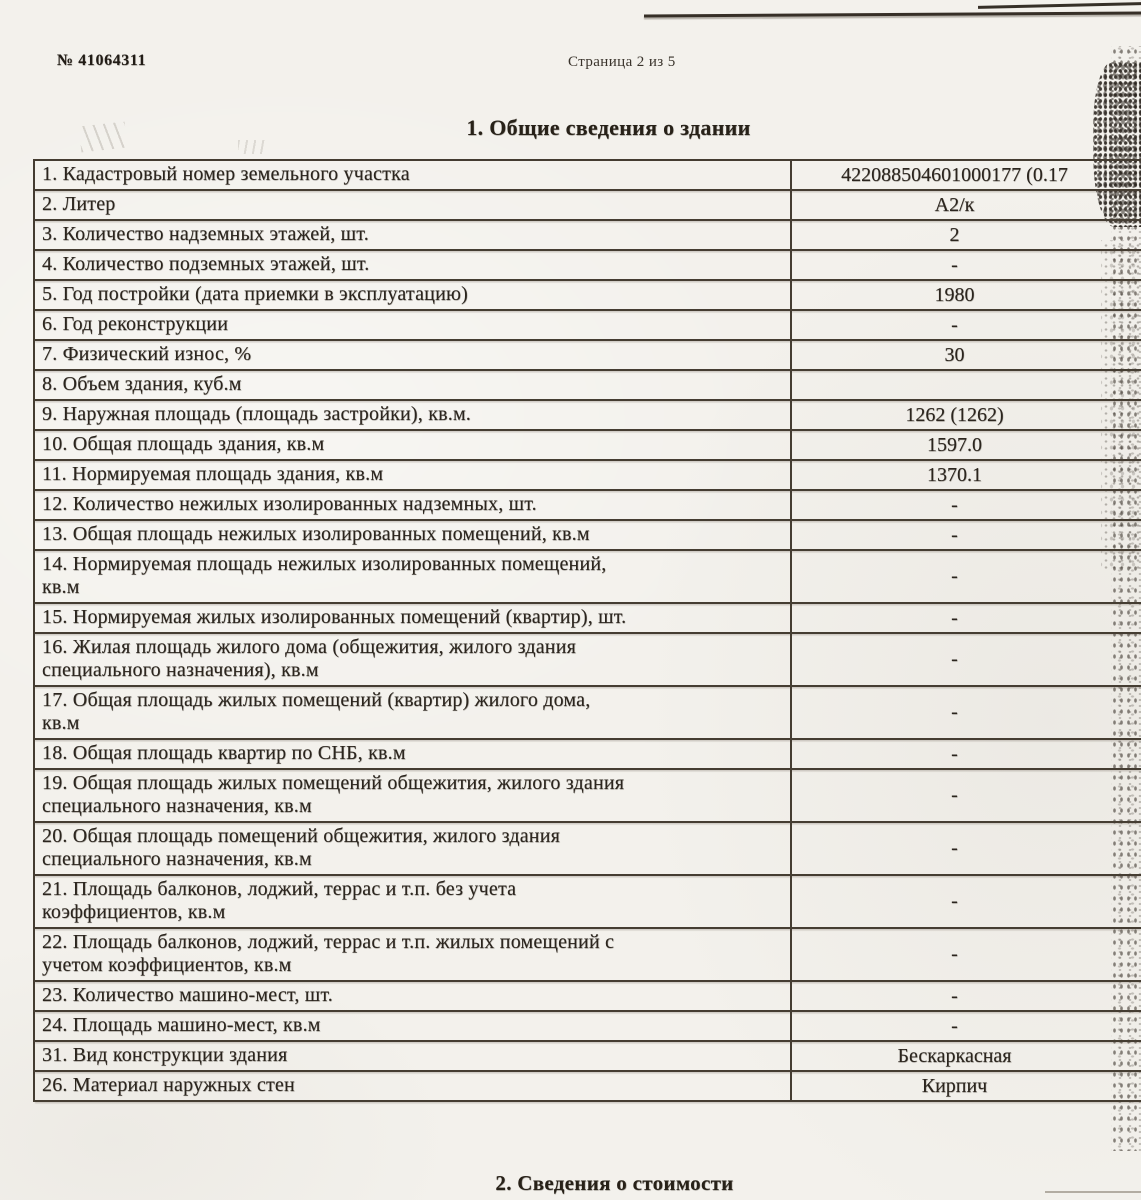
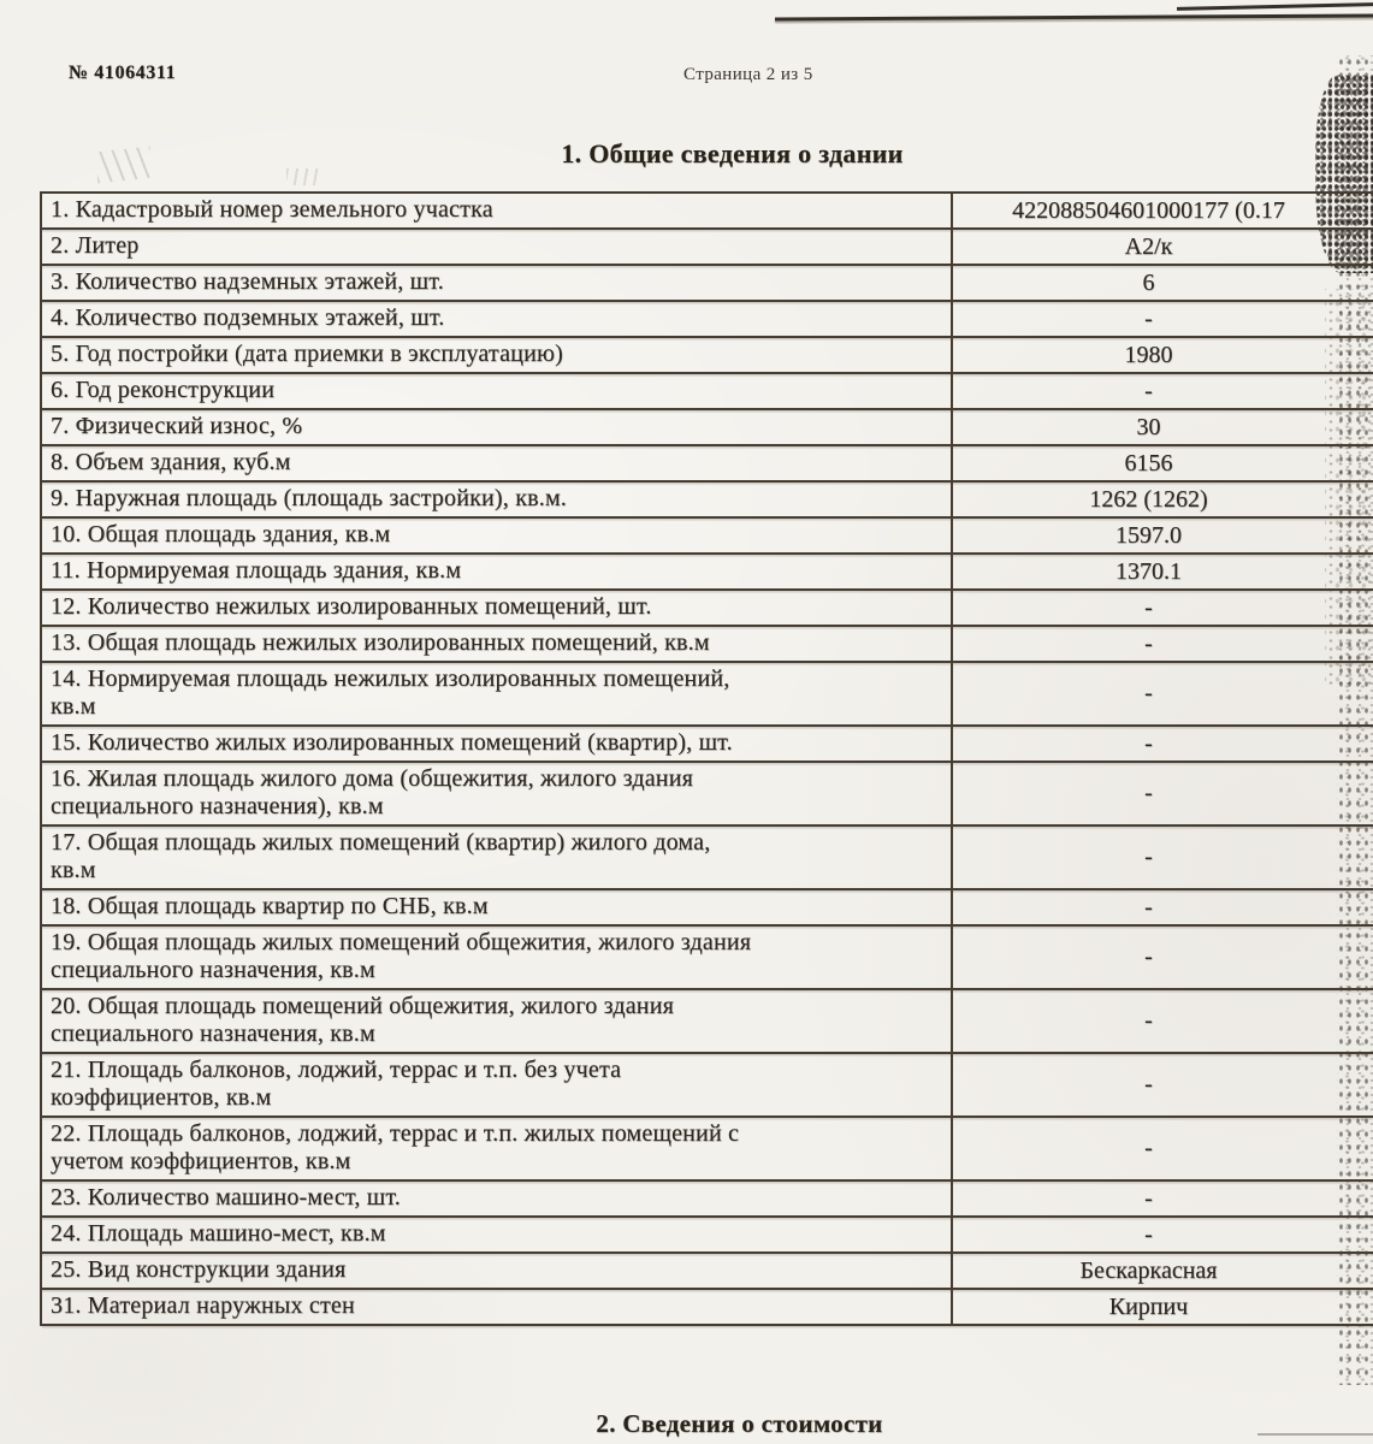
  № 41064311
  Страница 2 из 5
  1. Общие сведения о здании
  1. Кадастровый номер земельного участка
  422088504601000177 (0.17
  2. Литер
  А2/к
  3. Количество надземных этажей, шт.
- 2
+ 6
  4. Количество подземных этажей, шт.
  -
  5. Год постройки (дата приемки в эксплуатацию)
  1980
  6. Год реконструкции
  -
  7. Физический износ, %
  30
  8. Объем здания, куб.м
+ 6156
  9. Наружная площадь (площадь застройки), кв.м.
  1262 (1262)
  10. Общая площадь здания, кв.м
  1597.0
  11. Нормируемая площадь здания, кв.м
  1370.1
- 12. Количество нежилых изолированных надземных, шт.
+ 12. Количество нежилых изолированных помещений, шт.
  -
  13. Общая площадь нежилых изолированных помещений, кв.м
  -
  14. Нормируемая площадь нежилых изолированных помещений,
  кв.м
  -
- 15. Нормируемая жилых изолированных помещений (квартир), шт.
+ 15. Количество жилых изолированных помещений (квартир), шт.
  -
  16. Жилая площадь жилого дома (общежития, жилого здания
  специального назначения), кв.м
  -
  17. Общая площадь жилых помещений (квартир) жилого дома,
  кв.м
  -
  18. Общая площадь квартир по СНБ, кв.м
  -
  19. Общая площадь жилых помещений общежития, жилого здания
  специального назначения, кв.м
  -
  20. Общая площадь помещений общежития, жилого здания
  специального назначения, кв.м
  -
  21. Площадь балконов, лоджий, террас и т.п. без учета
  коэффициентов, кв.м
  -
  22. Площадь балконов, лоджий, террас и т.п. жилых помещений с
  учетом коэффициентов, кв.м
  -
  23. Количество машино-мест, шт.
  -
  24. Площадь машино-мест, кв.м
  -
- 31. Вид конструкции здания
+ 25. Вид конструкции здания
  Бескаркасная
- 26. Материал наружных стен
+ 31. Материал наружных стен
  Кирпич
  2. Сведения о стоимости
